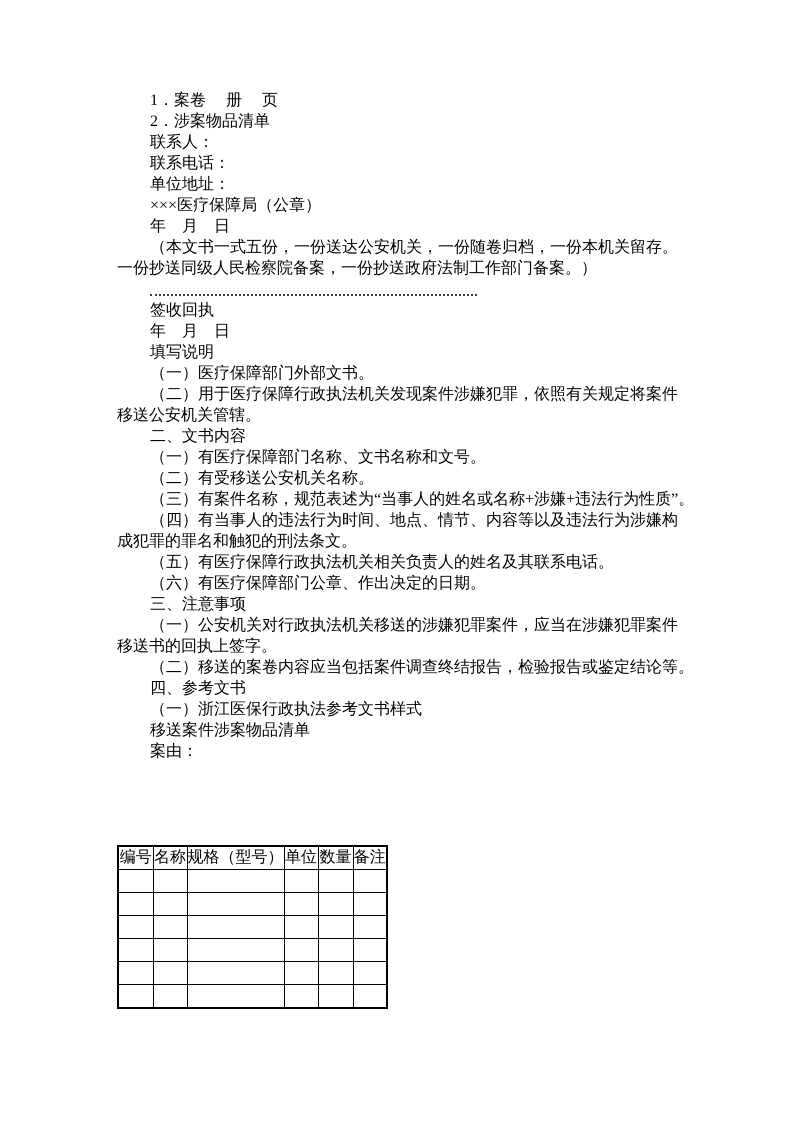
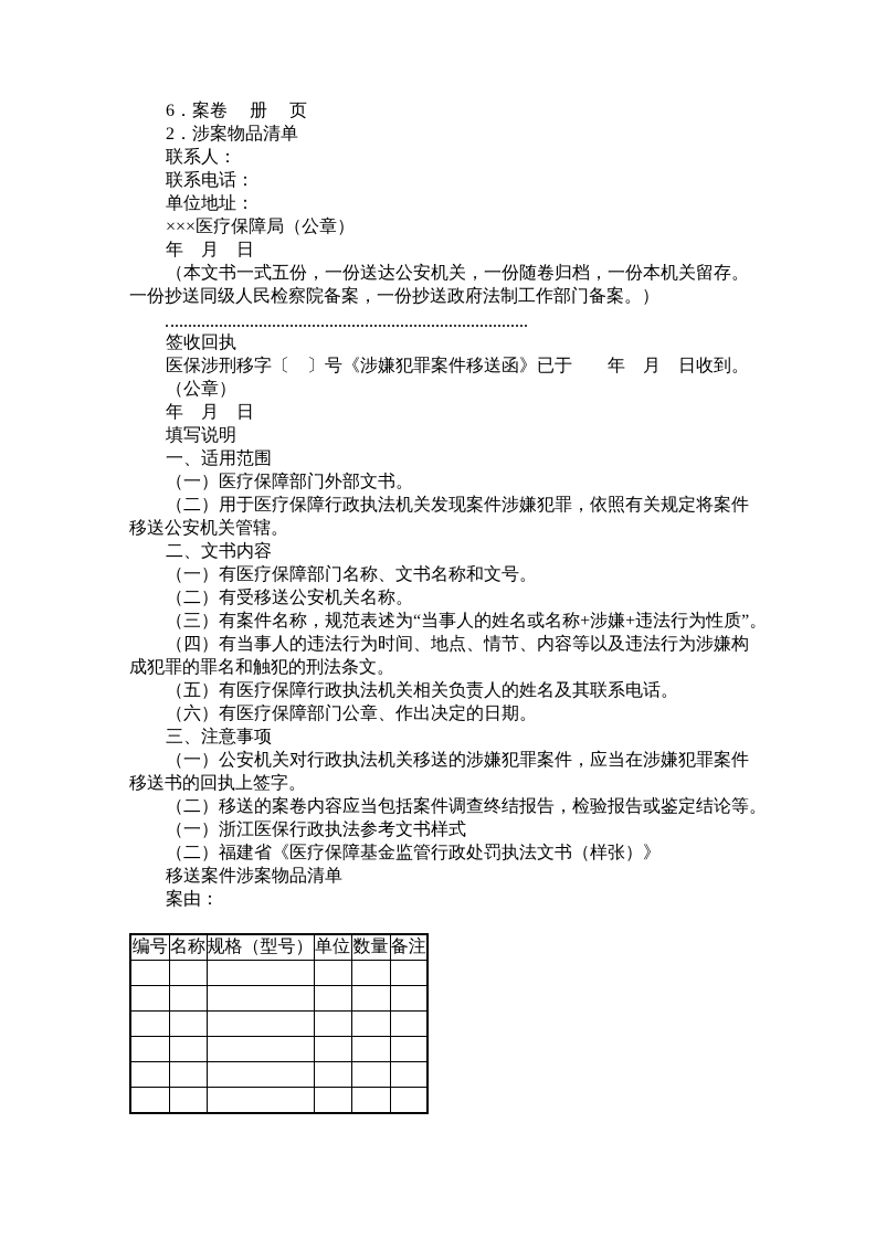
- 1．案卷 册 页
+ 6．案卷 册 页
  2．涉案物品清单
  联系人：
  联系电话：
  单位地址：
  ×××医疗保障局（公章）
  年 月 日
  （本文书一式五份，一份送达公安机关，一份随卷归档，一份本机关留存。
  一份抄送同级人民检察院备案，一份抄送政府法制工作部门备案。）
  签收回执
+ 医保涉刑移字〔 〕号《涉嫌犯罪案件移送函》已于 年 月 日收到。
+ （公章）
  年 月 日
  填写说明
+ 一、适用范围
  （一）医疗保障部门外部文书。
  （二）用于医疗保障行政执法机关发现案件涉嫌犯罪，依照有关规定将案件
  移送公安机关管辖。
  二、文书内容
  （一）有医疗保障部门名称、文书名称和文号。
  （二）有受移送公安机关名称。
  （三）有案件名称，规范表述为“当事人的姓名或名称+涉嫌+违法行为性质”。
  （四）有当事人的违法行为时间、地点、情节、内容等以及违法行为涉嫌构
  成犯罪的罪名和触犯的刑法条文。
  （五）有医疗保障行政执法机关相关负责人的姓名及其联系电话。
  （六）有医疗保障部门公章、作出决定的日期。
  三、注意事项
  （一）公安机关对行政执法机关移送的涉嫌犯罪案件，应当在涉嫌犯罪案件
  移送书的回执上签字。
  （二）移送的案卷内容应当包括案件调查终结报告，检验报告或鉴定结论等。
- 四、参考文书
  （一）浙江医保行政执法参考文书样式
+ （二）福建省《医疗保障基金监管行政处罚执法文书（样张）》
  移送案件涉案物品清单
  案由：
  编号	名称	规格（型号）	单位	数量	备注
